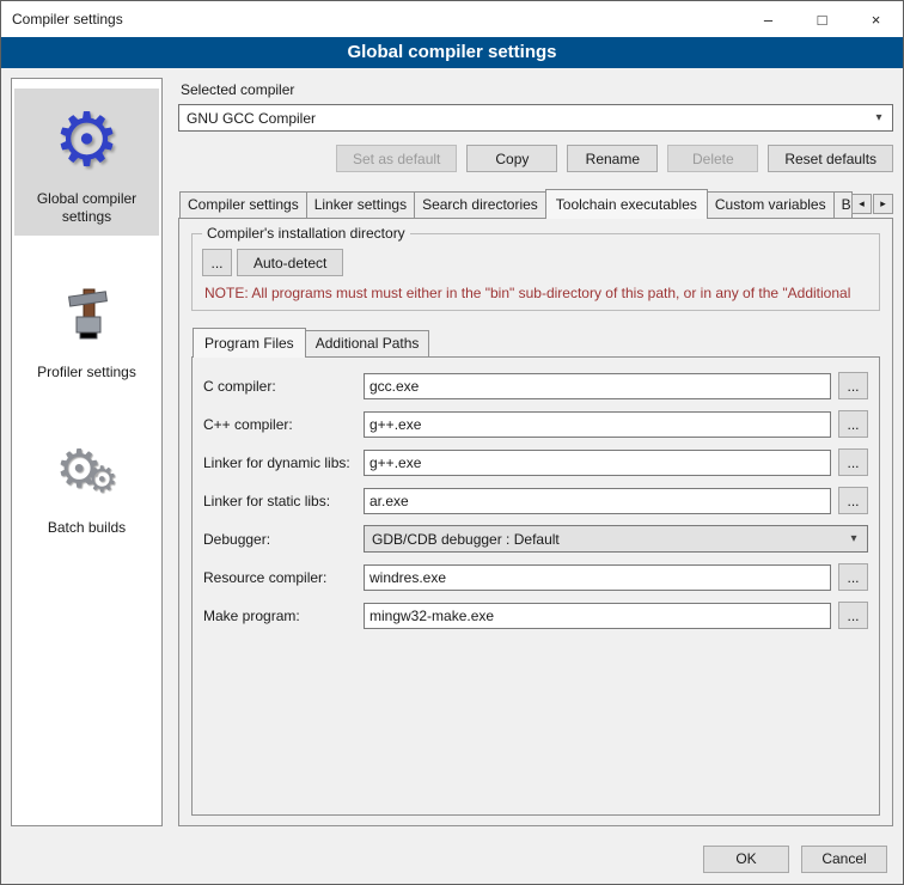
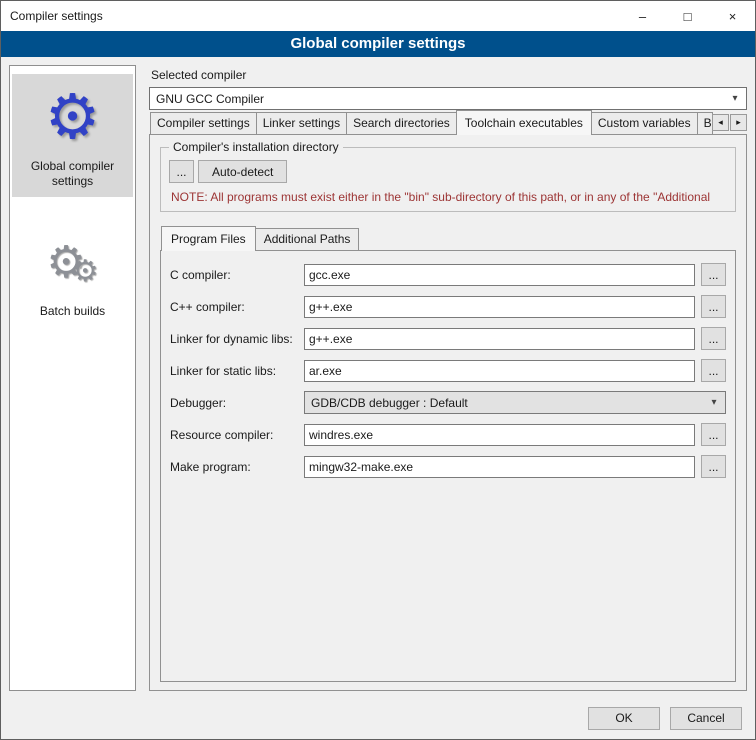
  Compiler settings
  –
  □
  ×
  Global compiler settings
  ⚙
  Global compiler settings
- Profiler settings
  ⚙
  ⚙
  Batch builds
  Selected compiler
  GNU GCC Compiler
  ▾
- Set as default
- Copy
- Rename
- Delete
- Reset defaults
  Compiler settings
  Linker settings
  Search directories
  Toolchain executables
  Custom variables
  ◂
  ▸
  Compiler's installation directory
  ...
  Auto-detect
- NOTE: All programs must must either in the "bin" sub-directory of this path, or in any of the "Additional
+ NOTE: All programs must exist either in the "bin" sub-directory of this path, or in any of the "Additional
  Program Files
  Additional Paths
  C compiler:
  gcc.exe
  ...
  C++ compiler:
  g++.exe
  ...
  Linker for dynamic libs:
  g++.exe
  ...
  Linker for static libs:
  ar.exe
  ...
  Debugger:
  GDB/CDB debugger : Default
  ▾
  Resource compiler:
  windres.exe
  ...
  Make program:
  mingw32-make.exe
  ...
  OK
  Cancel
